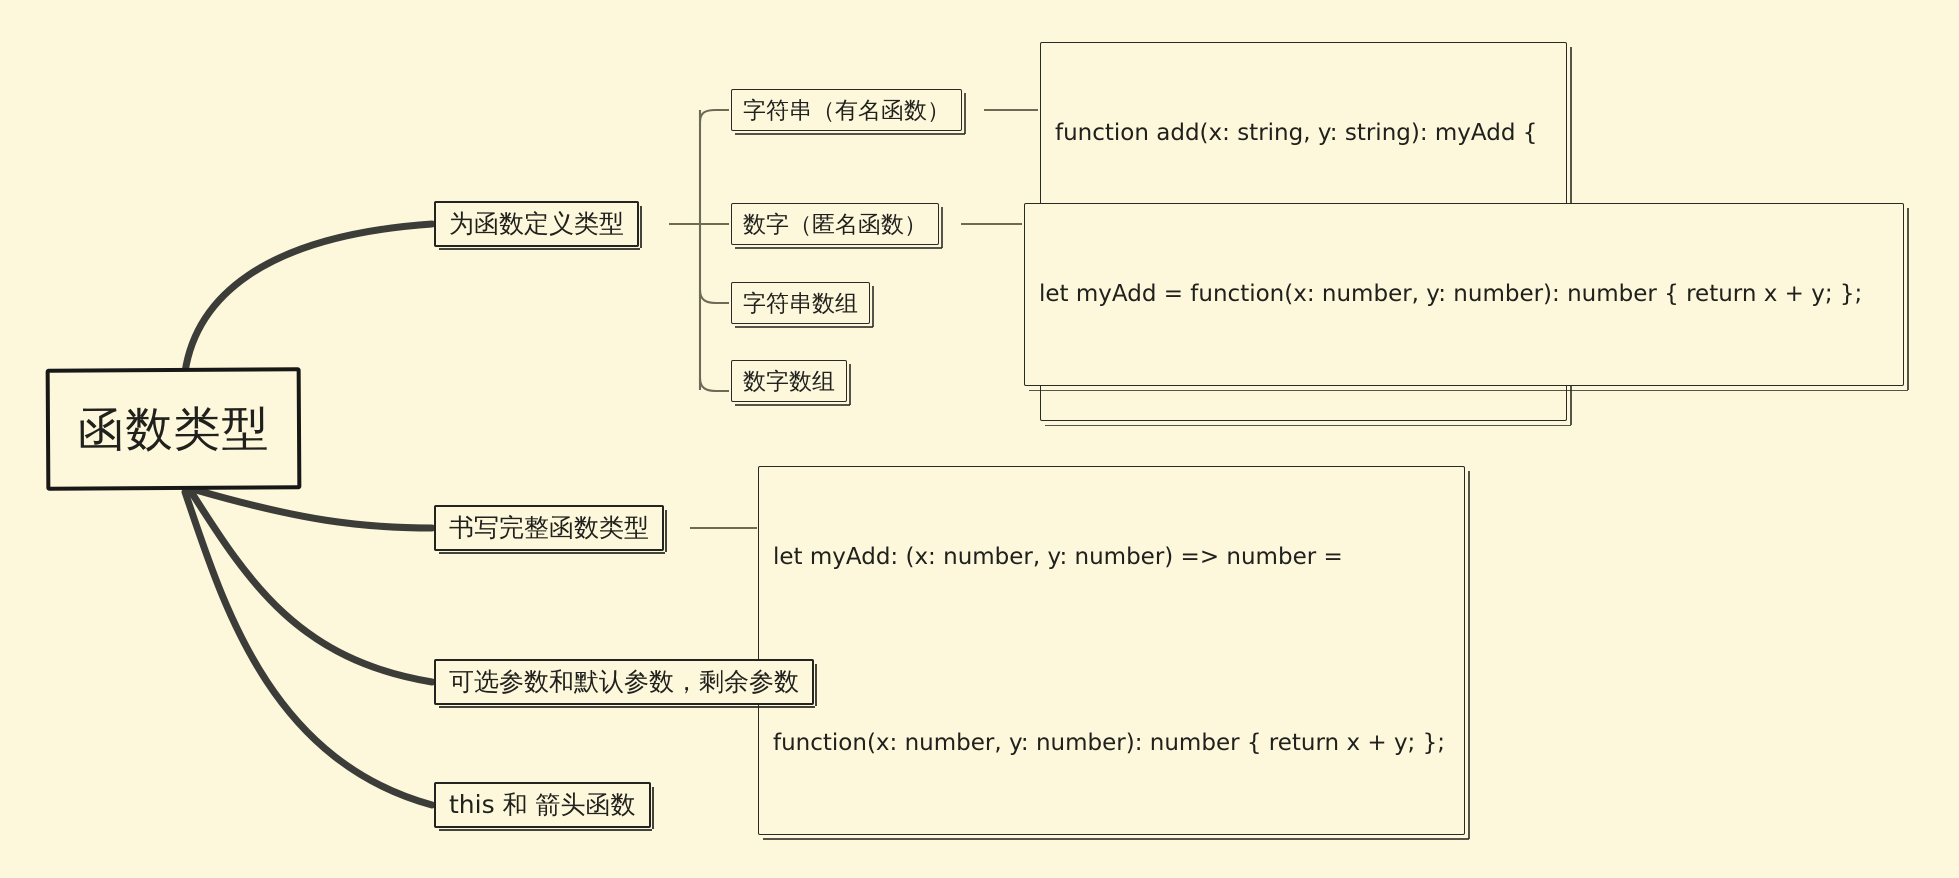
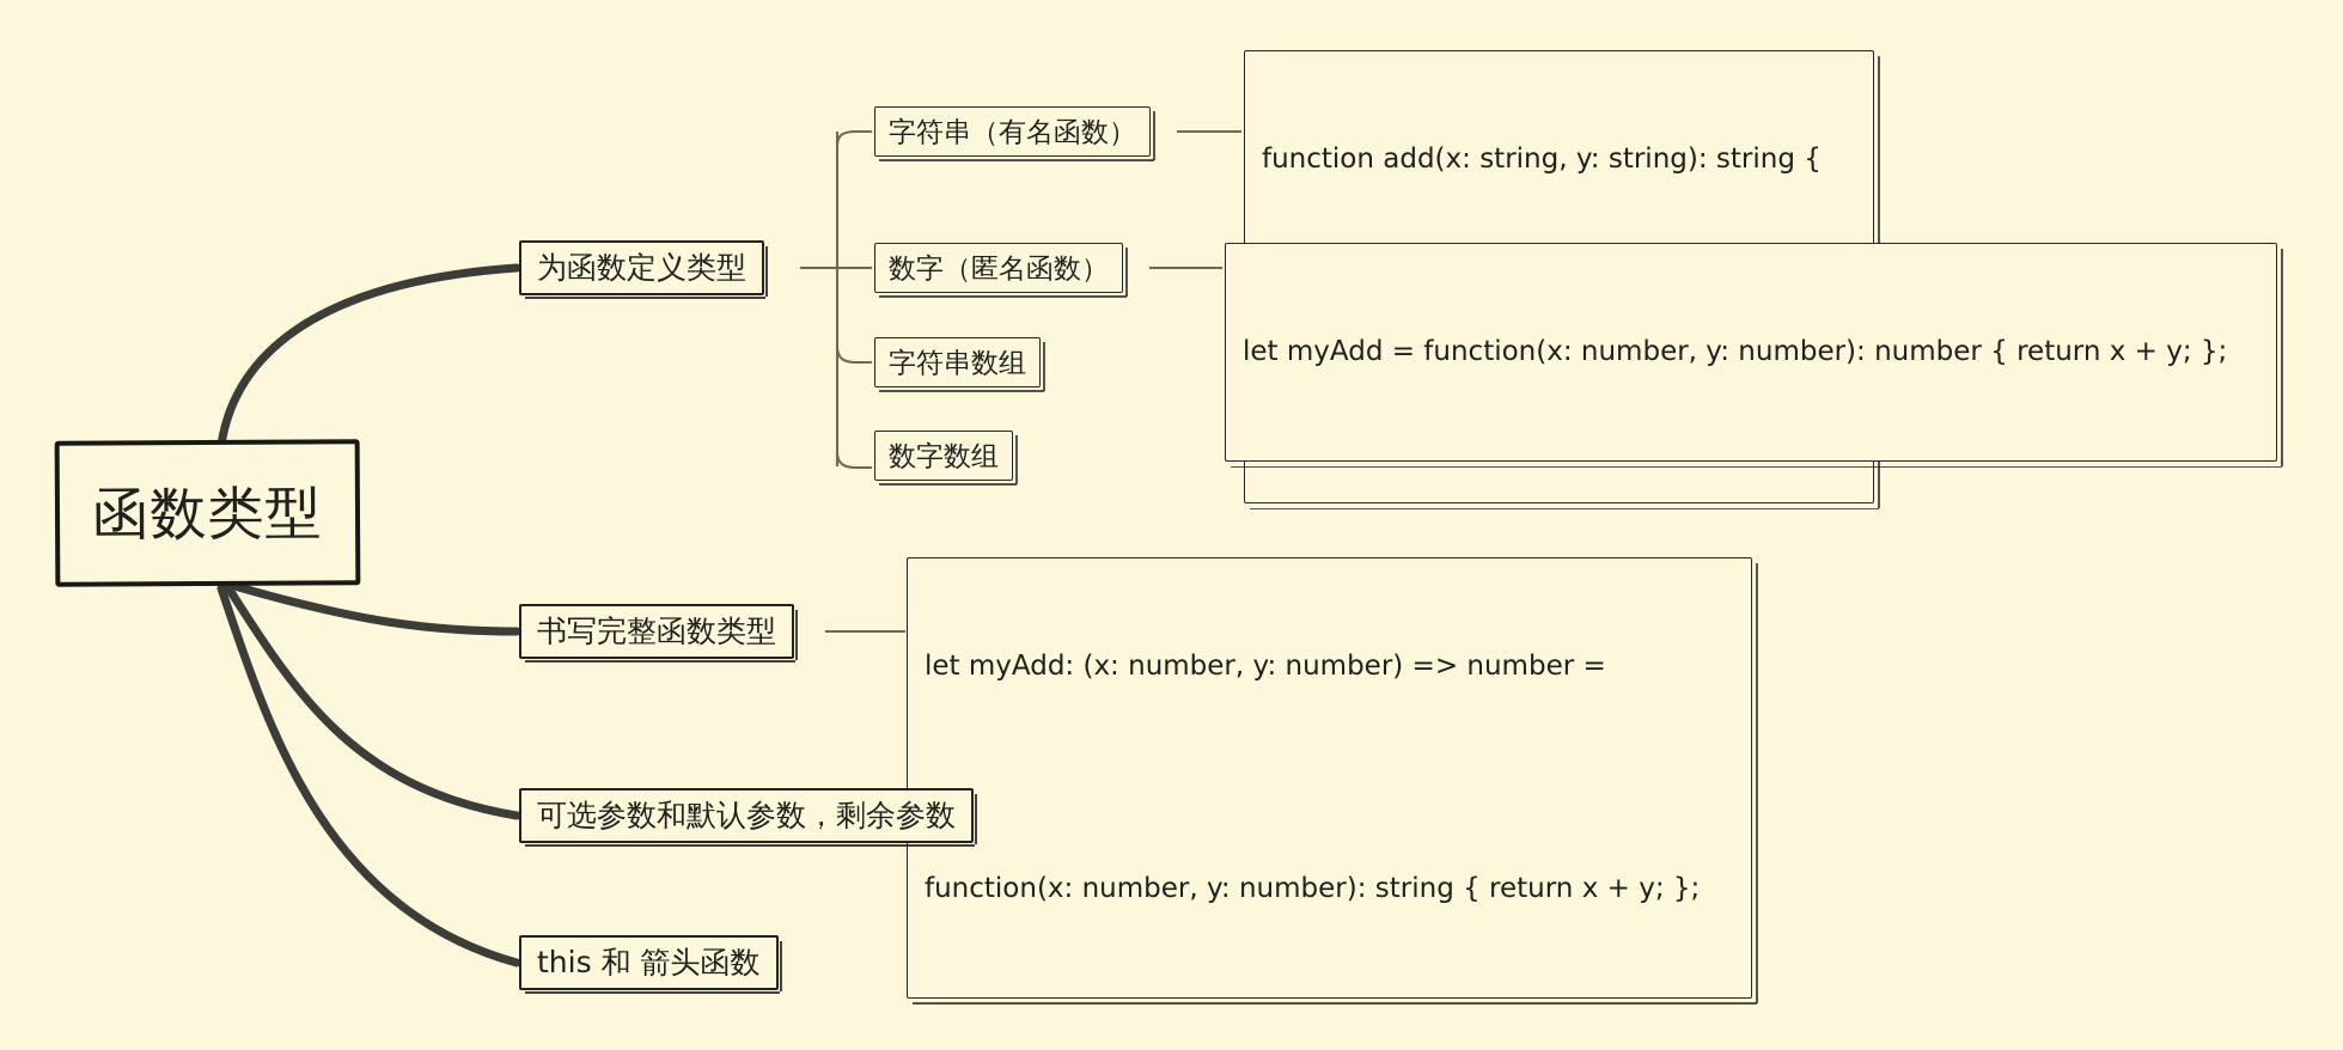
  函数类型
  为函数定义类型
  字符串（有名函数）
  数字（匿名函数）
  字符串数组
  数字数组
- function add(x: string, y: string): myAdd {
+ function add(x: string, y: string): string {
  let myAdd = function(x: number, y: number): number { return x + y; };
  书写完整函数类型
  let myAdd: (x: number, y: number) => number =
- function(x: number, y: number): number { return x + y; };
+ function(x: number, y: number): string { return x + y; };
  可选参数和默认参数，剩余参数
  this 和 箭头函数
